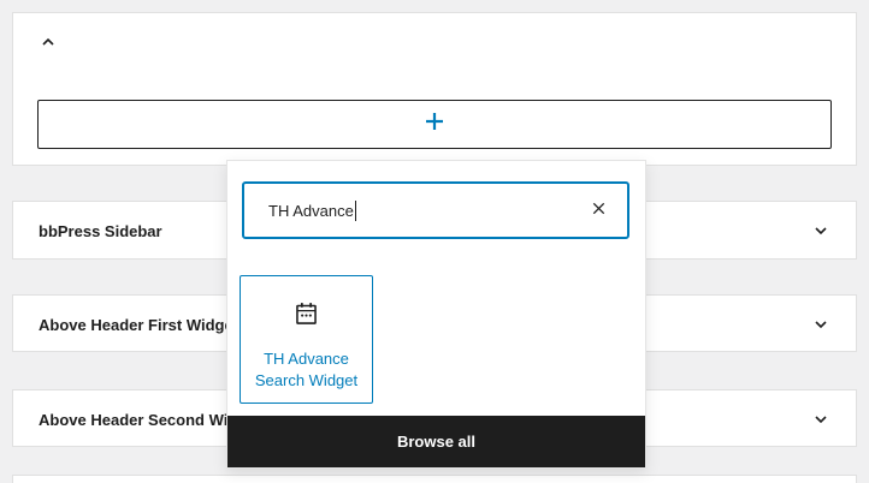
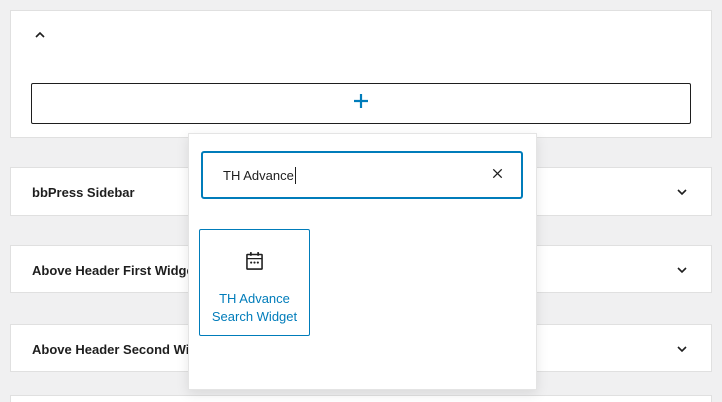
  bbPress Sidebar
  Above Header First Widg
  Above Header Second W
  TH Advance
  TH Advance Search Widget
- Browse all
